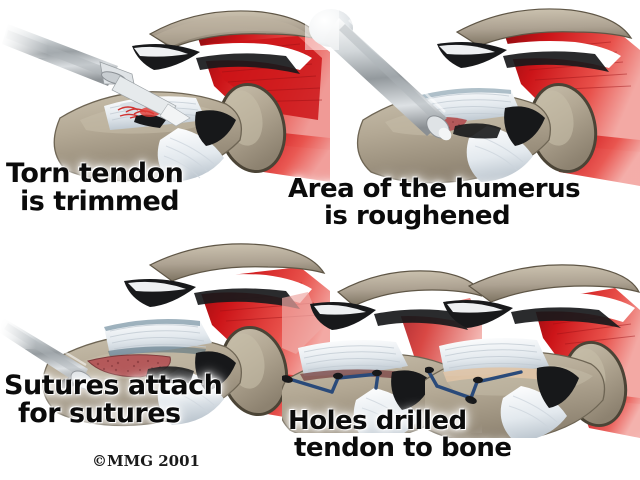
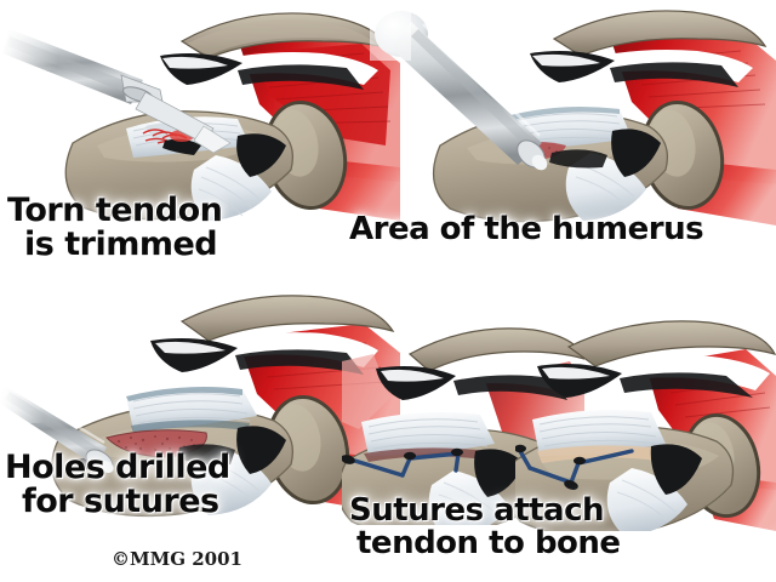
  Torn tendon
  is trimmed
  Area of the humerus
- is roughened
- Sutures attach
+ Holes drilled
  for sutures
- Holes drilled
+ Sutures attach
  tendon to bone
  ©MMG 2001
